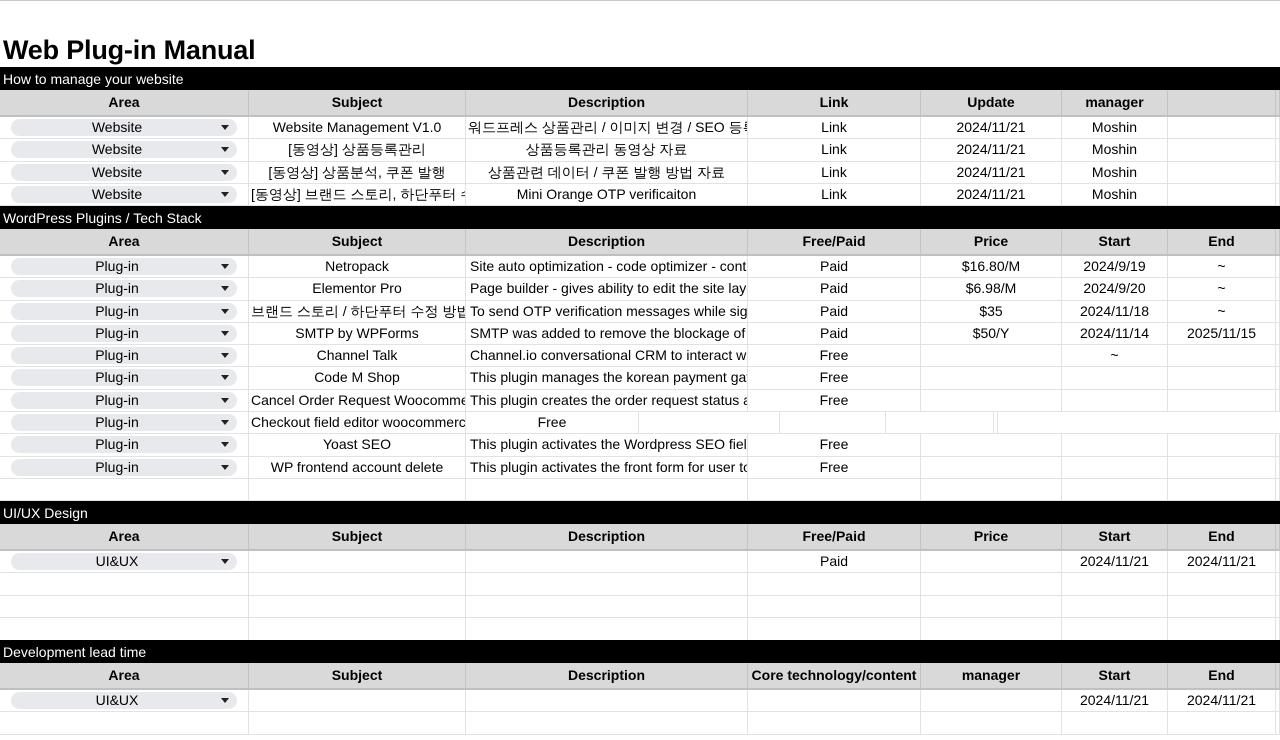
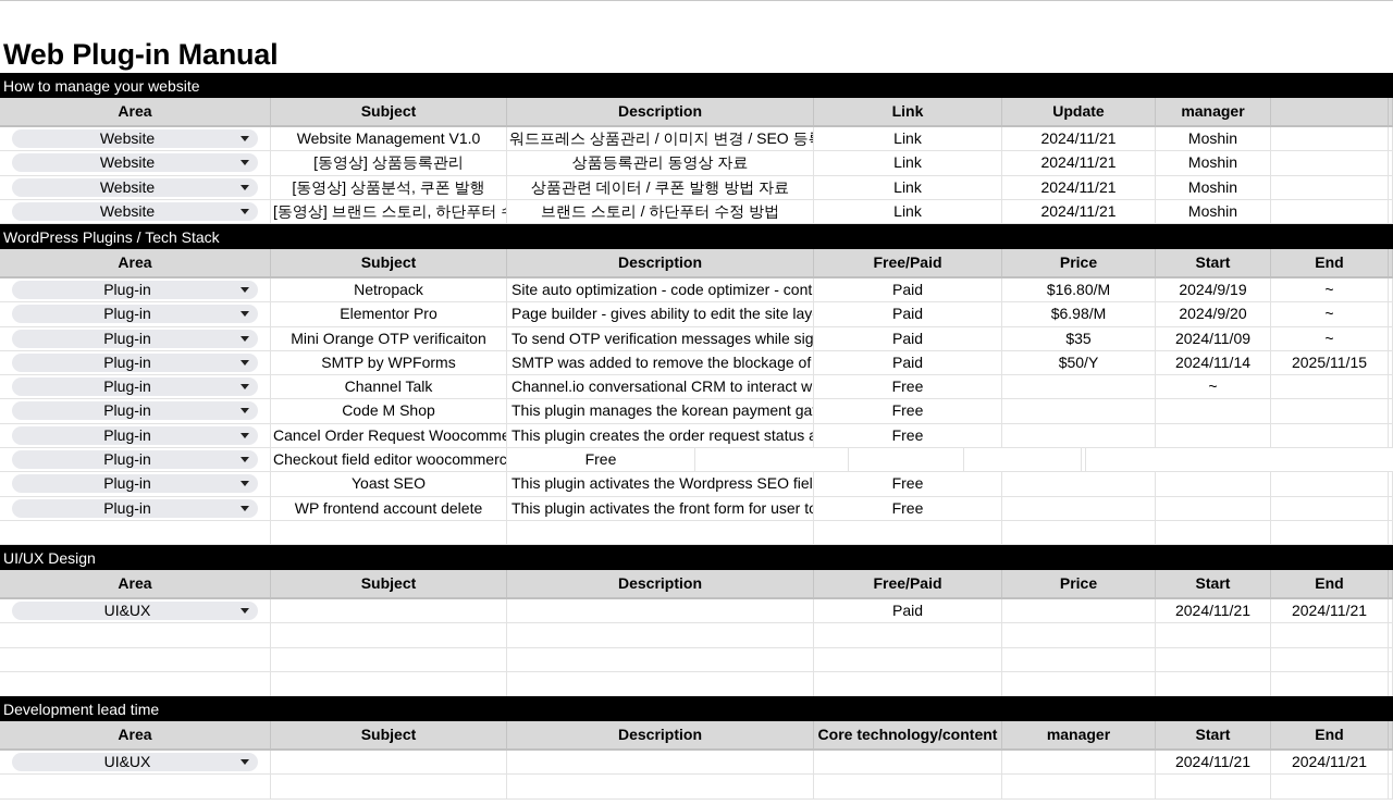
  Web Plug-in Manual
  How to manage your website
  Area
  Subject
  Description
  Link
  Update
  manager
  Website
  Website Management V1.0
  워드프레스 상품관리 / 이미지 변경 / SEO 등
  Link
  2024/11/21
  Moshin
  Website
  [동영상] 상품등록관리
  상품등록관리 동영상 자료
  Link
  2024/11/21
  Moshin
  Website
  [동영상] 상품분석, 쿠폰 발행
  상품관련 데이터 / 쿠폰 발행 방법 자료
  Link
  2024/11/21
  Moshin
  Website
  [동영상] 브랜드 스토리, 하단푸터
- Mini Orange OTP verificaiton
+ 브랜드 스토리 / 하단푸터 수정 방법
  Link
  2024/11/21
  Moshin
  WordPress Plugins / Tech Stack
  Area
  Subject
  Description
  Free/Paid
  Price
  Start
  End
  Plug-in
  Netropack
  Site auto optimization - code optimizer - cont
  Paid
  $16.80/M
  2024/9/19
  ~
  Plug-in
  Elementor Pro
  Page builder - gives ability to edit the site lay
  Paid
  $6.98/M
  2024/9/20
  ~
  Plug-in
- 브랜드 스토리 / 하단푸터 수정 방법
+ Mini Orange OTP verificaiton
  To send OTP verification messages while sig
  Paid
  $35
- 2024/11/18
+ 2024/11/09
  ~
  Plug-in
  SMTP by WPForms
  SMTP was added to remove the blockage of
  Paid
  $50/Y
  2024/11/14
  2025/11/15
  Plug-in
  Channel Talk
  Channel.io conversational CRM to interact wi
  Free
  ~
  Plug-in
  Code M Shop
  This plugin manages the korean payment ga
  Free
  Plug-in
  Cancel Order Request Woocomme
  This plugin creates the order request status a
  Free
  Plug-in
  Checkout field editor woocommerc
  Free
  Plug-in
  Yoast SEO
  This plugin activates the Wordpress SEO fiel
  Free
  Plug-in
  WP frontend account delete
  This plugin activates the front form for user to
  Free
  UI/UX Design
  Area
  Subject
  Description
  Free/Paid
  Price
  Start
  End
  UI&UX
  Paid
  2024/11/21
  2024/11/21
  Development lead time
  Area
  Subject
  Description
  Core technology/content
  manager
  Start
  End
  UI&UX
  2024/11/21
  2024/11/21
